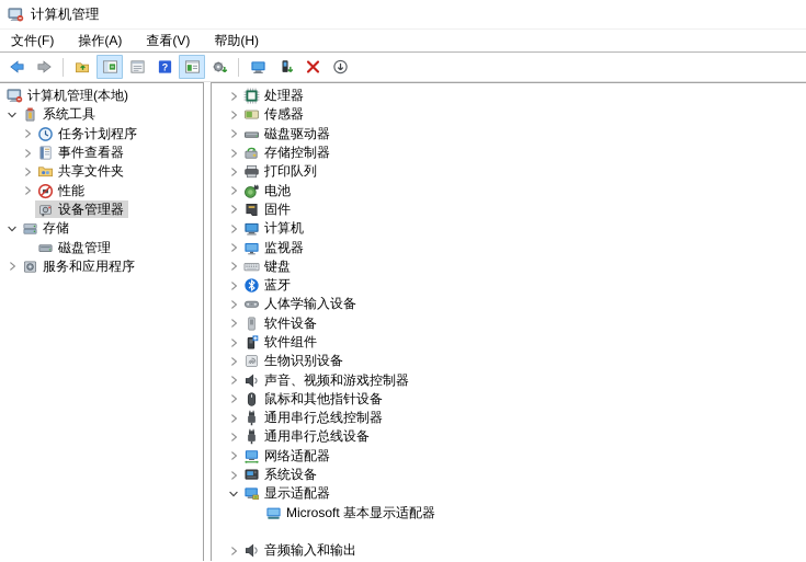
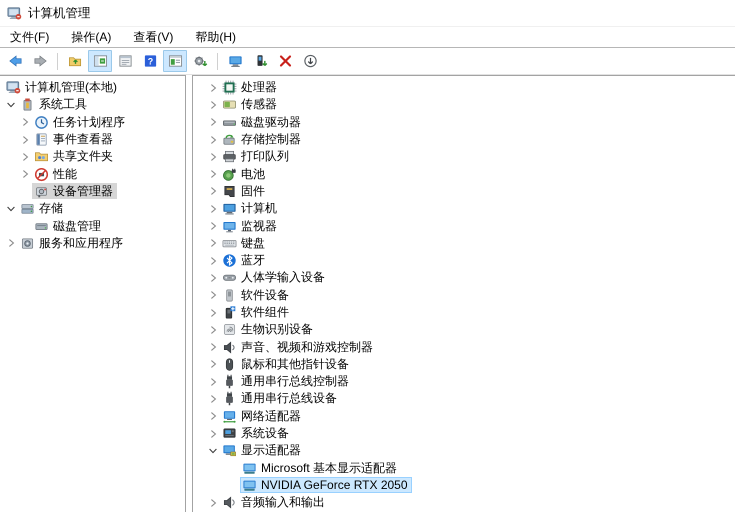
  计算机管理
  文件(F)
  操作(A)
  查看(V)
  帮助(H)
  ?
  计算机管理(本地)
  系统工具
  任务计划程序
  事件查看器
  共享文件夹
  性能
  设备管理器
  存储
  磁盘管理
  服务和应用程序
  处理器
  传感器
  磁盘驱动器
  存储控制器
  打印队列
  电池
  固件
  计算机
  监视器
  键盘
  蓝牙
  人体学输入设备
  软件设备
  软件组件
  生物识别设备
  声音、视频和游戏控制器
  鼠标和其他指针设备
  通用串行总线控制器
  通用串行总线设备
  网络适配器
  系统设备
  显示适配器
  Microsoft 基本显示适配器
+ NVIDIA GeForce RTX 2050
  音频输入和输出
